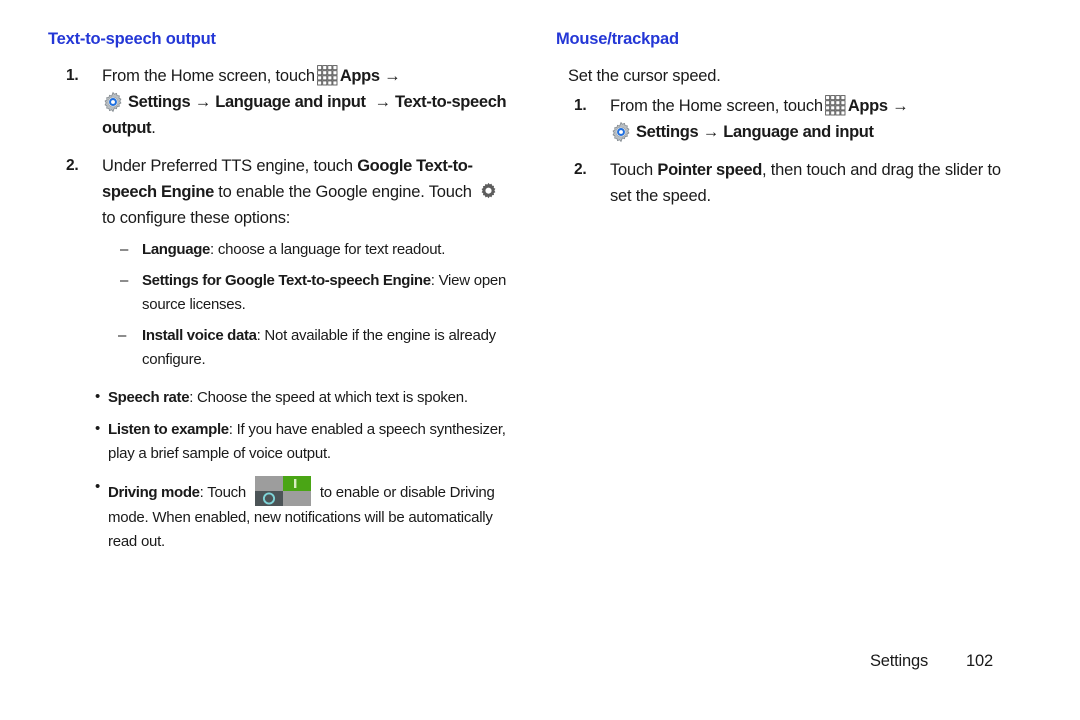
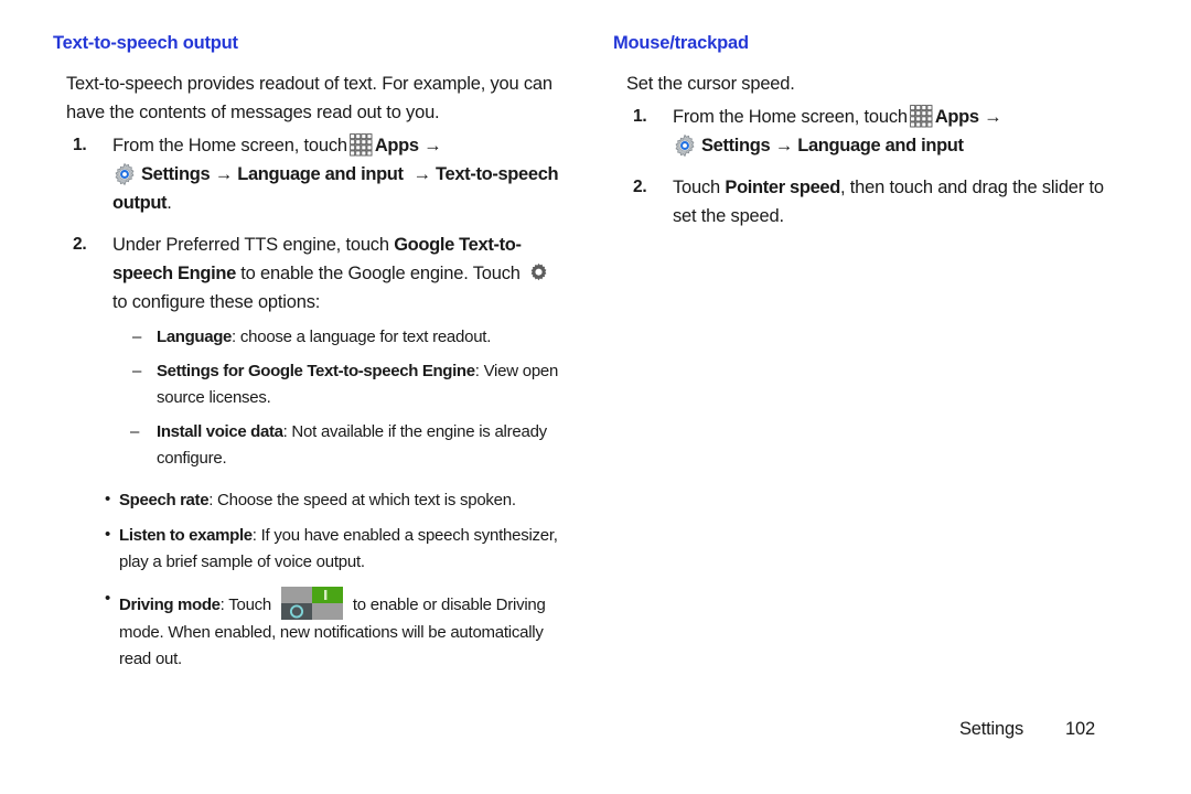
  Text-to-speech output
+ Text-to-speech provides readout of text. For example, you can have the contents of messages read out to you.
  1.
  From the Home screen, touch Apps →
  Settings → Language and input → Text-to-speech output.
  2.
  Under Preferred TTS engine, touch Google Text-to-speech Engine to enable the Google engine. Touch to configure these options:
  –
  Language: choose a language for text readout.
  –
  Settings for Google Text-to-speech Engine: View open source licenses.
  –
  Install voice data: Not available if the engine is already configure.
  •
  Speech rate: Choose the speed at which text is spoken.
  •
  Listen to example: If you have enabled a speech synthesizer, play a brief sample of voice output.
  •
  Driving mode: Touch to enable or disable Driving mode. When enabled, new notifications will be automatically read out.
  Mouse/trackpad
  Set the cursor speed.
  1.
  From the Home screen, touch Apps →
  Settings → Language and input
  2.
  Touch Pointer speed, then touch and drag the slider to set the speed.
  Settings
  102
